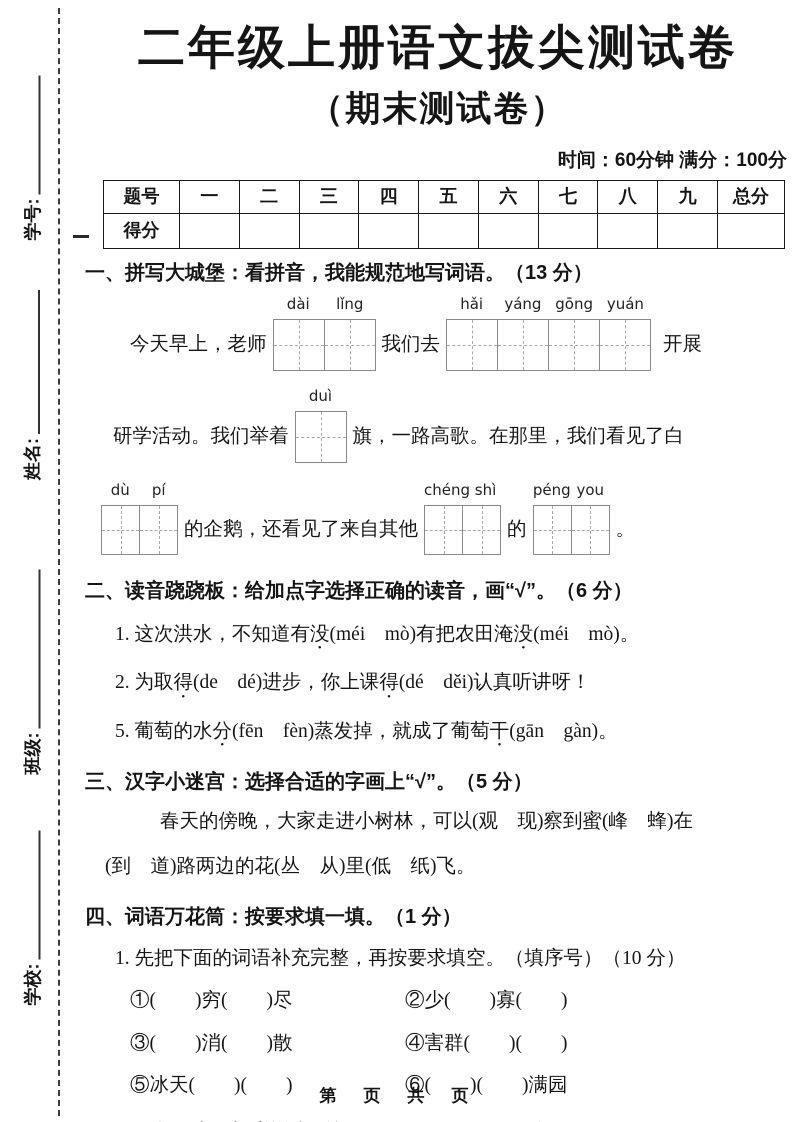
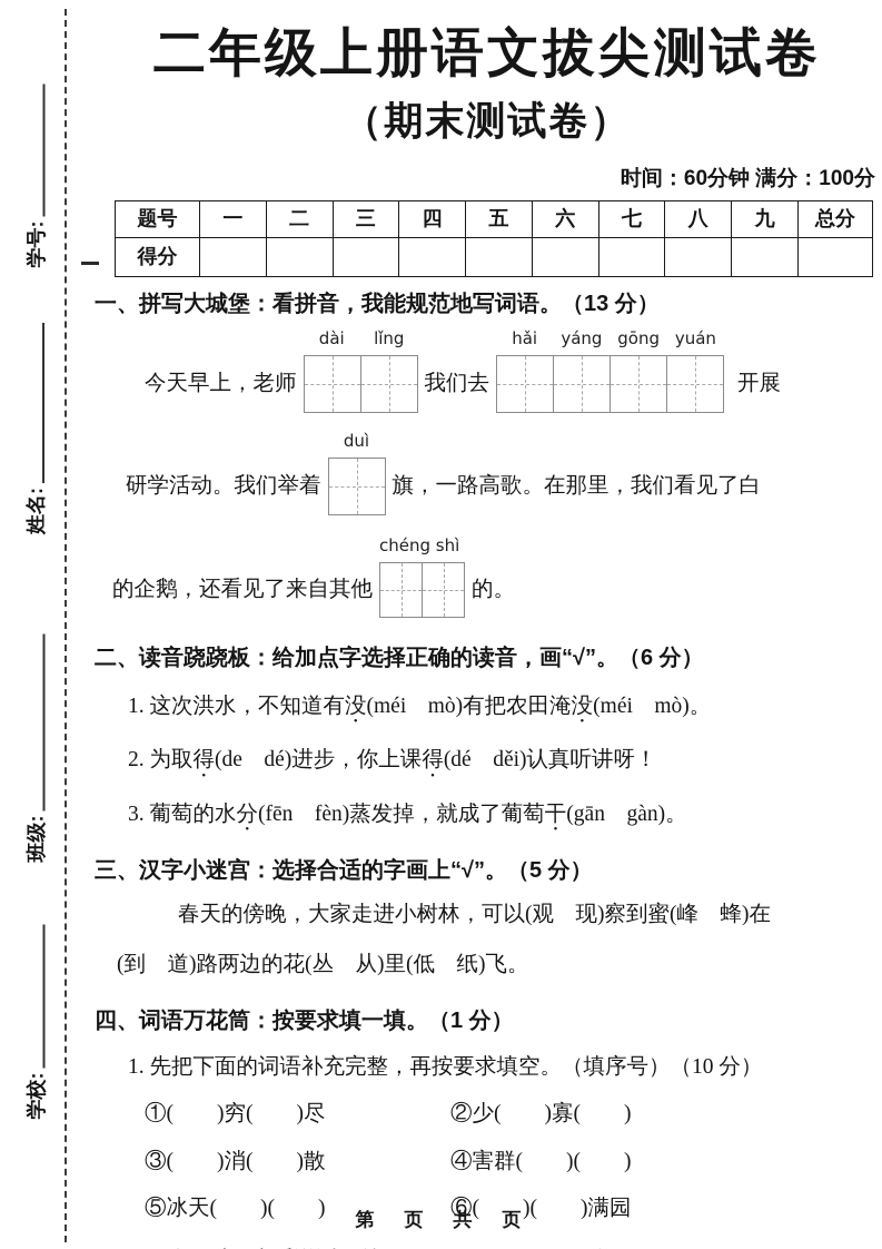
  二年级上册语文拔尖测试卷
  （期末测试卷）
  时间：60分钟 满分：100分
  题号	一	二	三	四	五	六	七	八	九	总分
  得分
  一、拼写大城堡：看拼音，我能规范地写词语。（13 分）
  今天早上，老师
  dài
  lǐng
  我们去
  hǎi
  yáng
  gōng
  yuán
  开展
  研学活动。我们举着
  duì
  旗，一路高歌。在那里，我们看见了白
- dù
- pí
  的企鹅，还看见了来自其他
  chéng
  shì
  的
- péng
- you
  。
  二、读音跷跷板：给加点字选择正确的读音，画“√”。（6 分）
  1. 这次洪水，不知道有没(méi mò)有把农田淹没(méi mò)。
  2. 为取得(de dé)进步，你上课得(dé děi)认真听讲呀！
- 5. 葡萄的水分(fēn fèn)蒸发掉，就成了葡萄干(gān gàn)。
+ 3. 葡萄的水分(fēn fèn)蒸发掉，就成了葡萄干(gān gàn)。
  三、汉字小迷宫：选择合适的字画上“√”。（5 分）
  春天的傍晚，大家走进小树林，可以(观 现)察到蜜(峰 蜂)在
  (到 道)路两边的花(丛 从)里(低 纸)飞。
  四、词语万花筒：按要求填一填。（1 分）
  1. 先把下面的词语补充完整，再按要求填空。（填序号）（10 分）
  ①( )穷( )尽
  ②少( )寡( )
  ③( )消( )散
  ④害群( )( )
  ⑤冰天( )( )
  ⑥( )( )满园
  第 页 共 页
